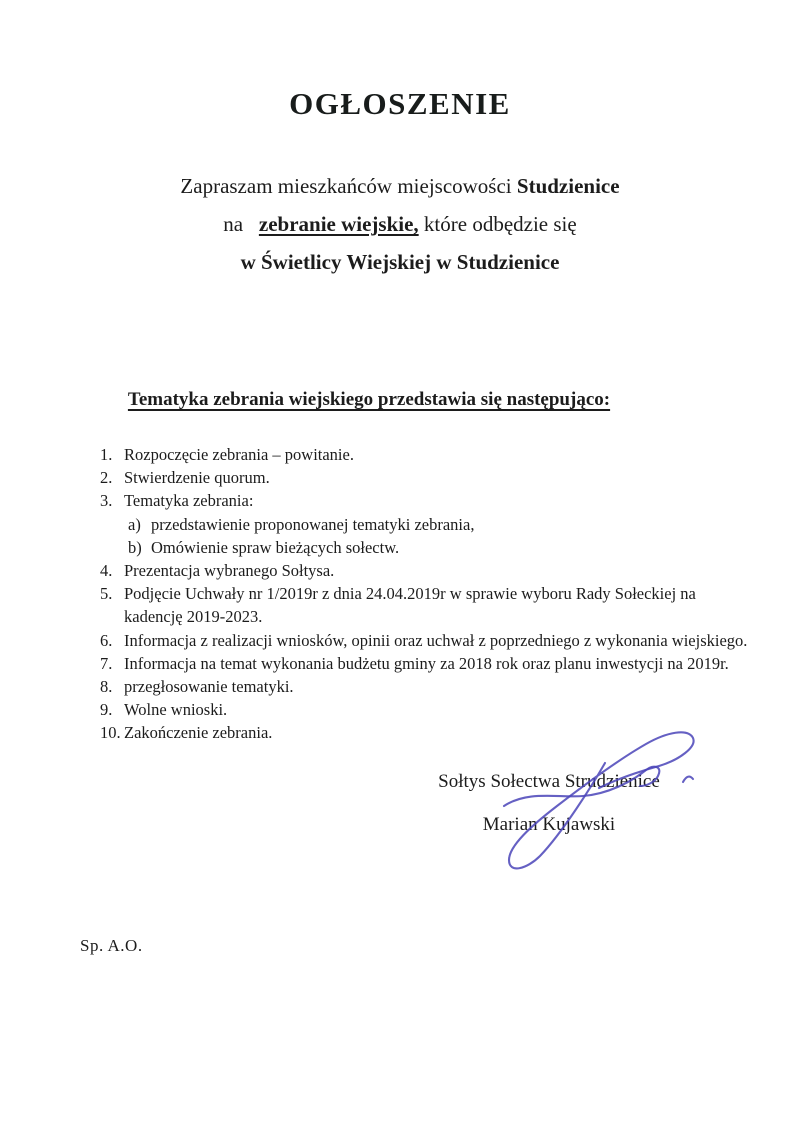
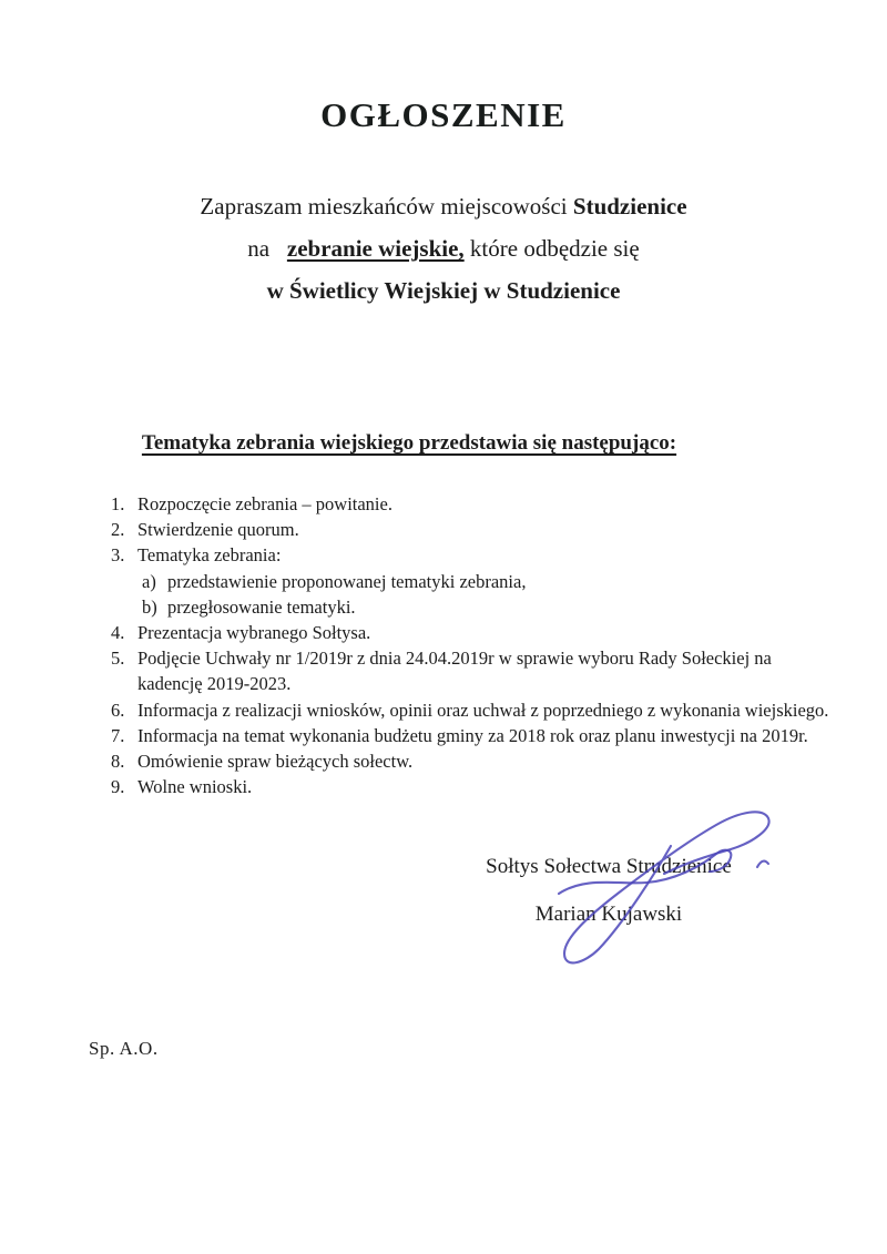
  OGŁOSZENIE
  Zapraszam mieszkańców miejscowości Studzienice
  na zebranie wiejskie, które odbędzie się
  w Świetlicy Wiejskiej w Studzienice
  Tematyka zebrania wiejskiego przedstawia się następująco:
  1.
  Rozpoczęcie zebrania – powitanie.
  2.
  Stwierdzenie quorum.
  3.
  Tematyka zebrania:
  a)
  przedstawienie proponowanej tematyki zebrania,
  b)
- Omówienie spraw bieżących sołectw.
+ przegłosowanie tematyki.
  4.
  Prezentacja wybranego Sołtysa.
  5.
  Podjęcie Uchwały nr 1/2019r z dnia 24.04.2019r w sprawie wyboru Rady Sołeckiej na
  kadencję 2019-2023.
  6.
  Informacja z realizacji wniosków, opinii oraz uchwał z poprzedniego z wykonania wiejskiego.
  7.
  Informacja na temat wykonania budżetu gminy za 2018 rok oraz planu inwestycji na 2019r.
  8.
- przegłosowanie tematyki.
+ Omówienie spraw bieżących sołectw.
  9.
  Wolne wnioski.
- 10.
- Zakończenie zebrania.
  Sołtys Sołectwa Strudzienice
  Marian Kujawski
  Sp. A.O.
